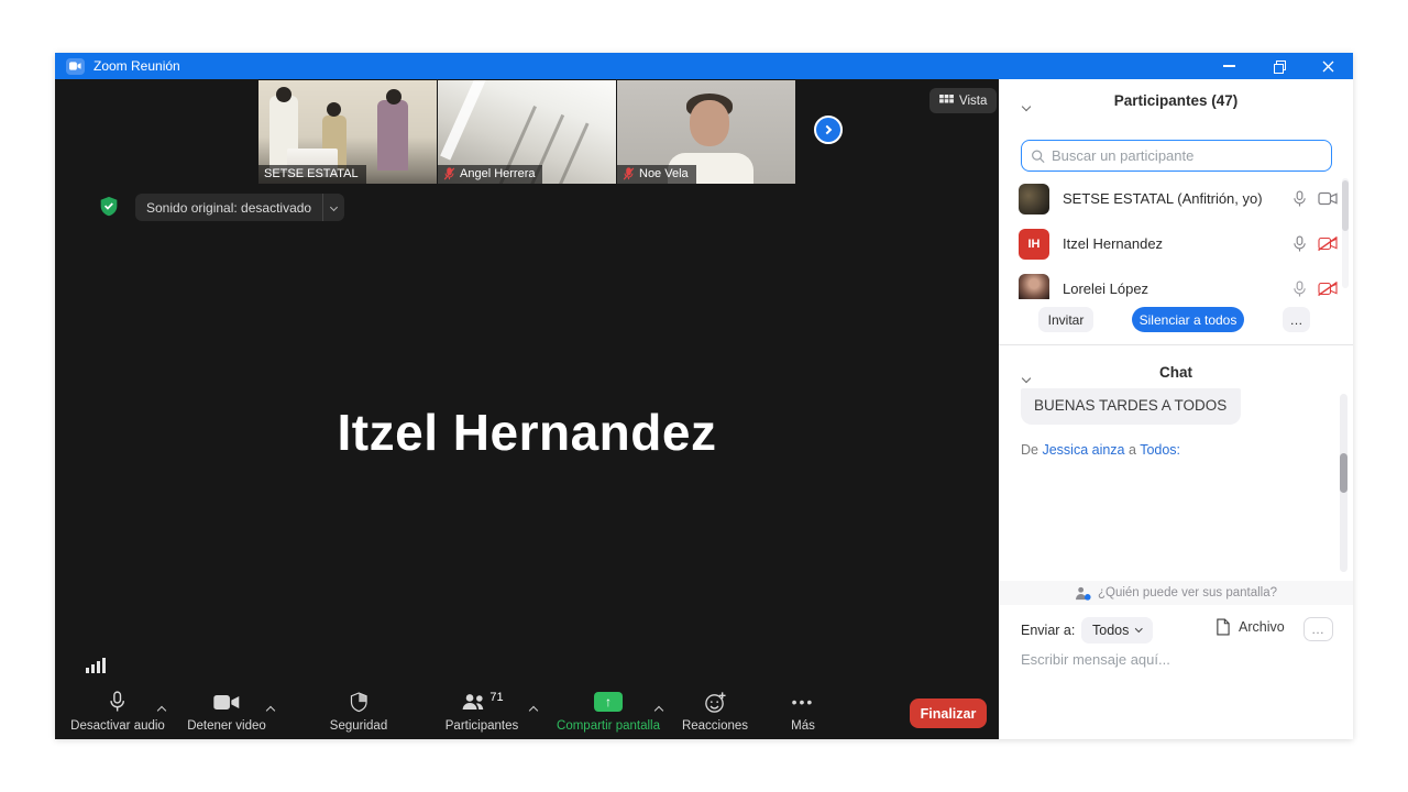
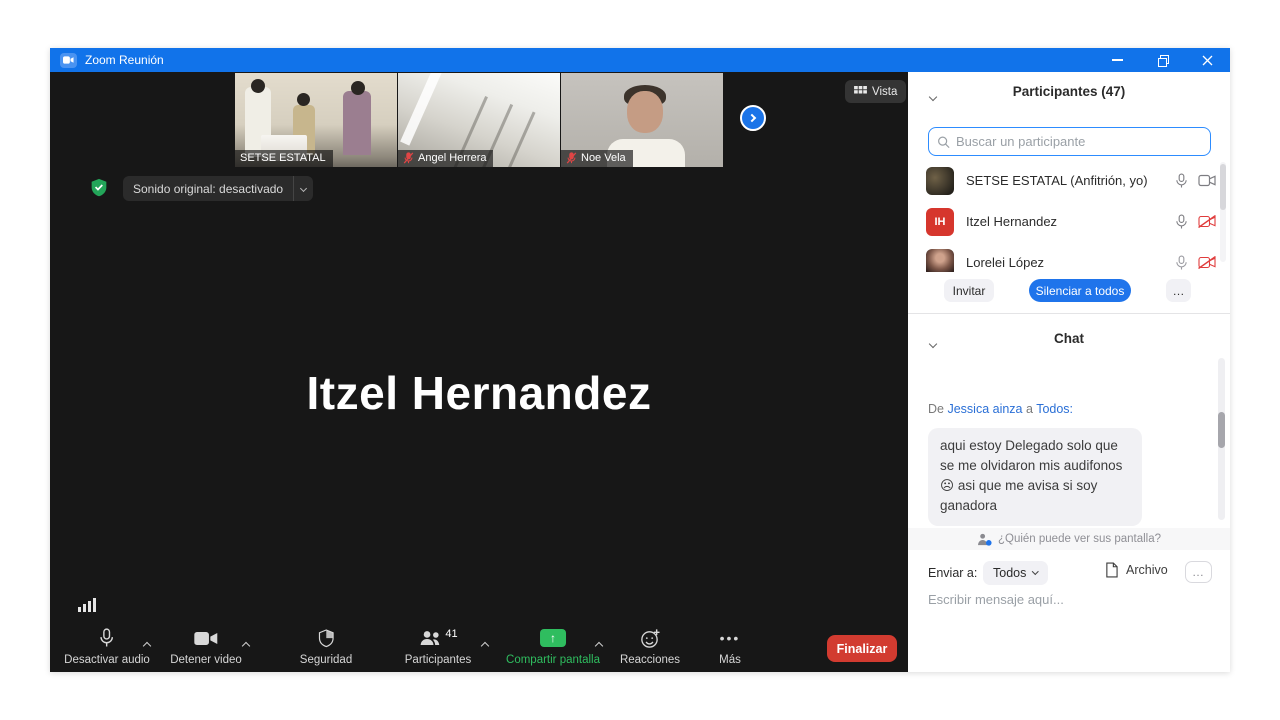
  Zoom Reunión
  SETSE ESTATAL
  Angel Herrera
  Noe Vela
  Vista
  Sonido original: desactivado
  Itzel Hernandez
  Desactivar audio
  Detener video
  Seguridad
- 71
+ 41
  Participantes
  ↑
  Compartir pantalla
  Reacciones
  •••
  Más
  Finalizar
  Participantes (47)
  Buscar un participante
  SETSE ESTATAL (Anfitrión, yo)
  IH
  Itzel Hernandez
  Lorelei López
  Invitar
  Silenciar a todos
  …
  Chat
- BUENAS TARDES A TODOS
  De Jessica ainza a Todos:
+ aqui estoy Delegado solo que se me olvidaron mis audifonos ☹ asi que me avisa si soy ganadora
  ¿Quién puede ver sus pantalla?
  Enviar a:
  Todos
  Archivo
  …
  Escribir mensaje aquí...
